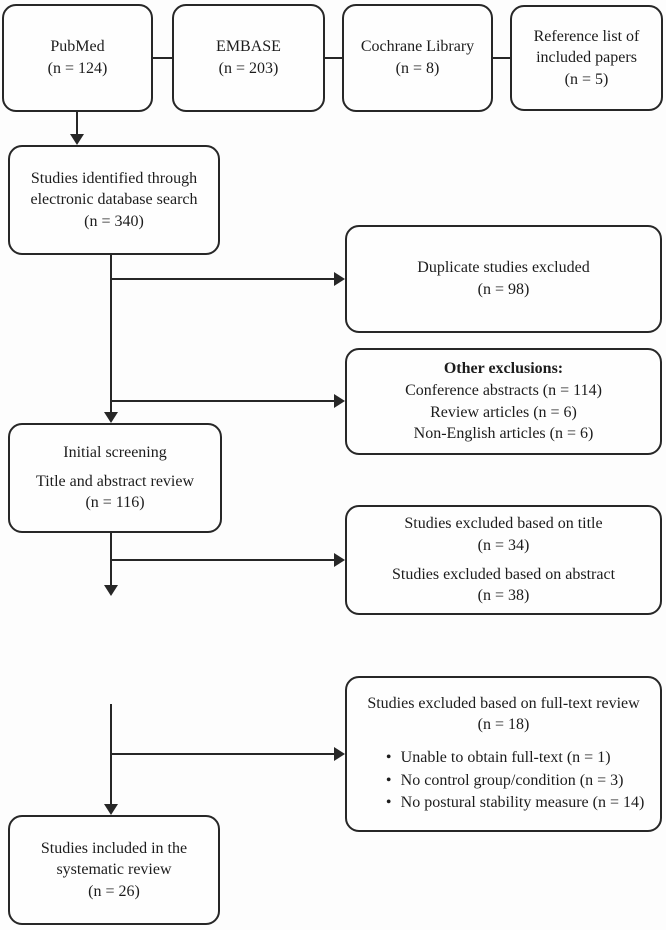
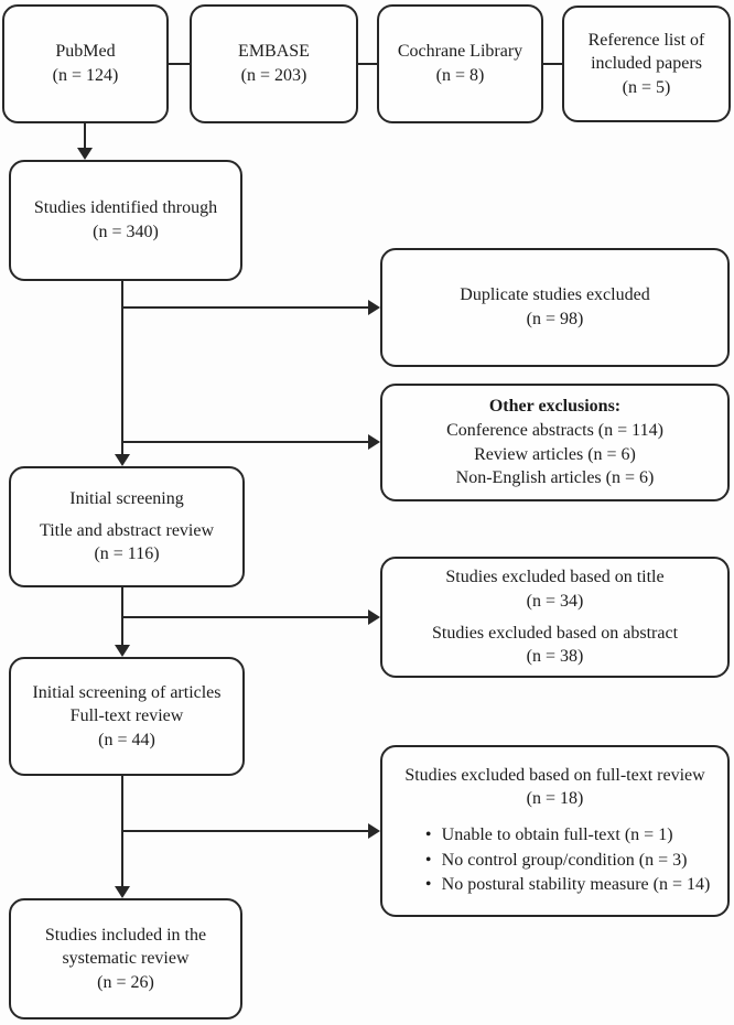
  PubMed
  (n = 124)
  EMBASE
  (n = 203)
  Cochrane Library
  (n = 8)
  Reference list of
  included papers
  (n = 5)
  Studies identified through
- electronic database search
  (n = 340)
  Duplicate studies excluded
  (n = 98)
  Other exclusions:
  Conference abstracts (n = 114)
  Review articles (n = 6)
  Non-English articles (n = 6)
  Initial screening
  Title and abstract review
  (n = 116)
  Studies excluded based on title
  (n = 34)
  Studies excluded based on abstract
  (n = 38)
+ Initial screening of articles
+ Full-text review
+ (n = 44)
  Studies excluded based on full-text review
  (n = 18)
  •
  Unable to obtain full-text (n = 1)
  •
  No control group/condition (n = 3)
  •
  No postural stability measure (n = 14)
  Studies included in the
  systematic review
  (n = 26)
